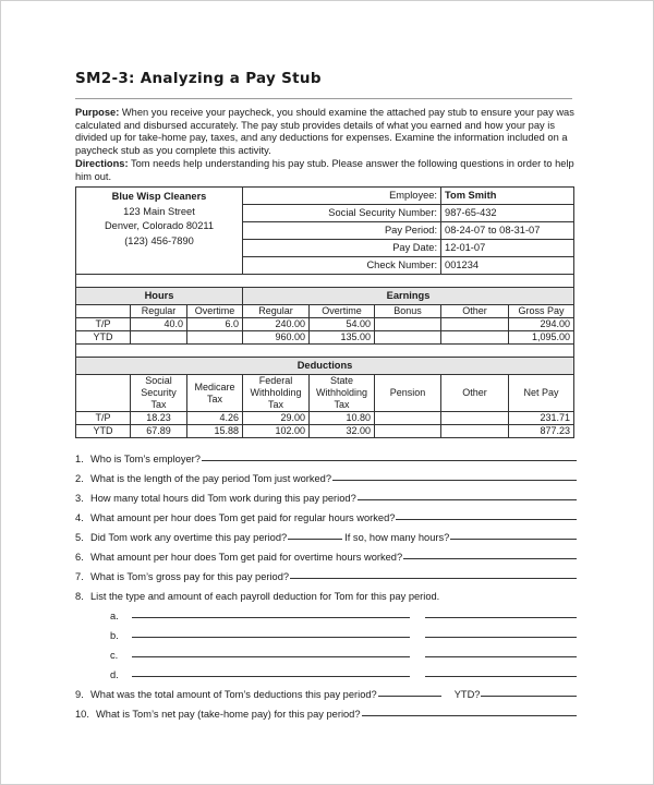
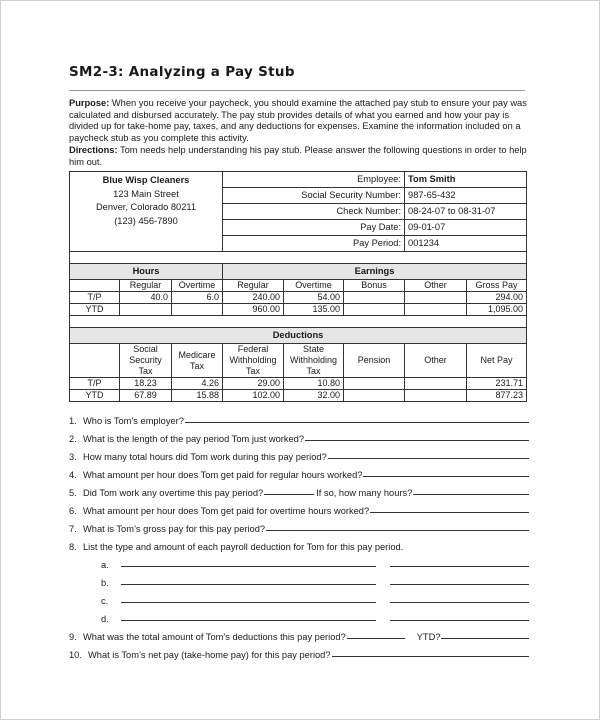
  SM2-3: Analyzing a Pay Stub
  Purpose: When you receive your paycheck, you should examine the attached pay stub to ensure your pay was calculated and disbursed accurately. The pay stub provides details of what you earned and how your pay is divided up for take-home pay, taxes, and any deductions for expenses. Examine the information included on a paycheck stub as you complete this activity.
  Directions: Tom needs help understanding his pay stub. Please answer the following questions in order to help him out.
  Blue Wisp Cleaners 123 Main Street Denver, Colorado 80211 (123) 456-7890	Employee:	Tom Smith
  Social Security Number:	987-65-432
- Pay Period:	08-24-07 to 08-31-07
+ Check Number:	08-24-07 to 08-31-07
- Pay Date:	12-01-07
+ Pay Date:	09-01-07
- Check Number:	001234
+ Pay Period:	001234
  Hours	Earnings
  	Regular	Overtime	Regular	Overtime	Bonus	Other	Gross Pay
  T/P	40.0	6.0	240.00	54.00			294.00
  YTD			960.00	135.00			1,095.00
  Deductions
  	Social Security Tax	Medicare Tax	Federal Withholding Tax	State Withholding Tax	Pension	Other	Net Pay
  T/P	18.23	4.26	29.00	10.80			231.71
  YTD	67.89	15.88	102.00	32.00			877.23
  1.
  Who is Tom’s employer?
  2.
  What is the length of the pay period Tom just worked?
  3.
  How many total hours did Tom work during this pay period?
  4.
  What amount per hour does Tom get paid for regular hours worked?
  5.
  Did Tom work any overtime this pay period?
  If so, how many hours?
  6.
  What amount per hour does Tom get paid for overtime hours worked?
  7.
  What is Tom’s gross pay for this pay period?
  8.
  List the type and amount of each payroll deduction for Tom for this pay period.
  a.
  b.
  c.
  d.
  9.
  What was the total amount of Tom’s deductions this pay period?
  YTD?
  10.
  What is Tom’s net pay (take-home pay) for this pay period?
